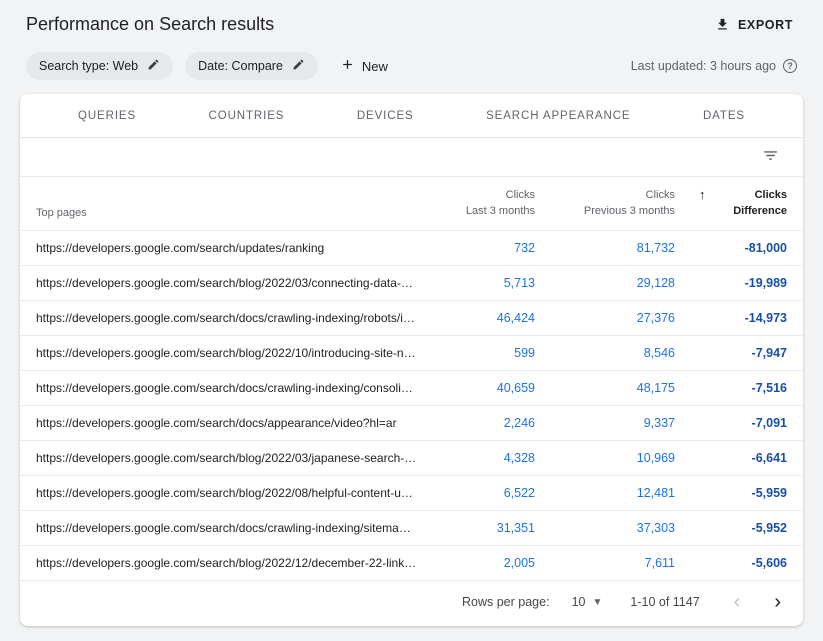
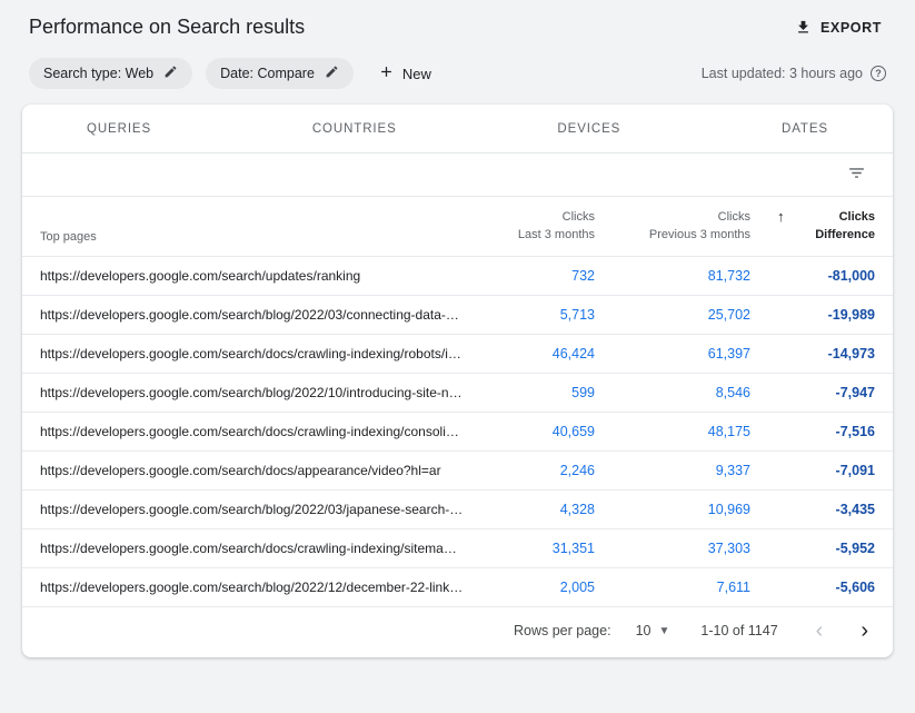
  Performance on Search results
  EXPORT
  Search type: Web
  Date: Compare
  New
  Last updated: 3 hours ago
  ?
  QUERIES
  COUNTRIES
  DEVICES
- SEARCH APPEARANCE
  DATES
  Top pages	Clicks Last 3 months	Clicks Previous 3 months	↑ Clicks Difference
  https://developers.google.com/search/updates/ranking	732	81,732	-81,000
- https://developers.google.com/search/blog/2022/03/connecting-data-studio	5,713	29,128	-19,989
+ https://developers.google.com/search/blog/2022/03/connecting-data-studio	5,713	25,702	-19,989
- https://developers.google.com/search/docs/crawling-indexing/robots/intro	46,424	27,376	-14,973
+ https://developers.google.com/search/docs/crawling-indexing/robots/intro	46,424	61,397	-14,973
  https://developers.google.com/search/blog/2022/10/introducing-site-names	599	8,546	-7,947
  https://developers.google.com/search/docs/crawling-indexing/consolidate-d	40,659	48,175	-7,516
  https://developers.google.com/search/docs/appearance/video?hl=ar	2,246	9,337	-7,091
- https://developers.google.com/search/blog/2022/03/japanese-search-for-be	4,328	10,969	-6,641
+ https://developers.google.com/search/blog/2022/03/japanese-search-for-be	4,328	10,969	-3,435
- https://developers.google.com/search/blog/2022/08/helpful-content-update	6,522	12,481	-5,959
  https://developers.google.com/search/docs/crawling-indexing/sitemaps/ove	31,351	37,303	-5,952
  https://developers.google.com/search/blog/2022/12/december-22-link-spam	2,005	7,611	-5,606
  Rows per page:
  10
  ▼
  1-10 of 1147
  ‹
  ›
